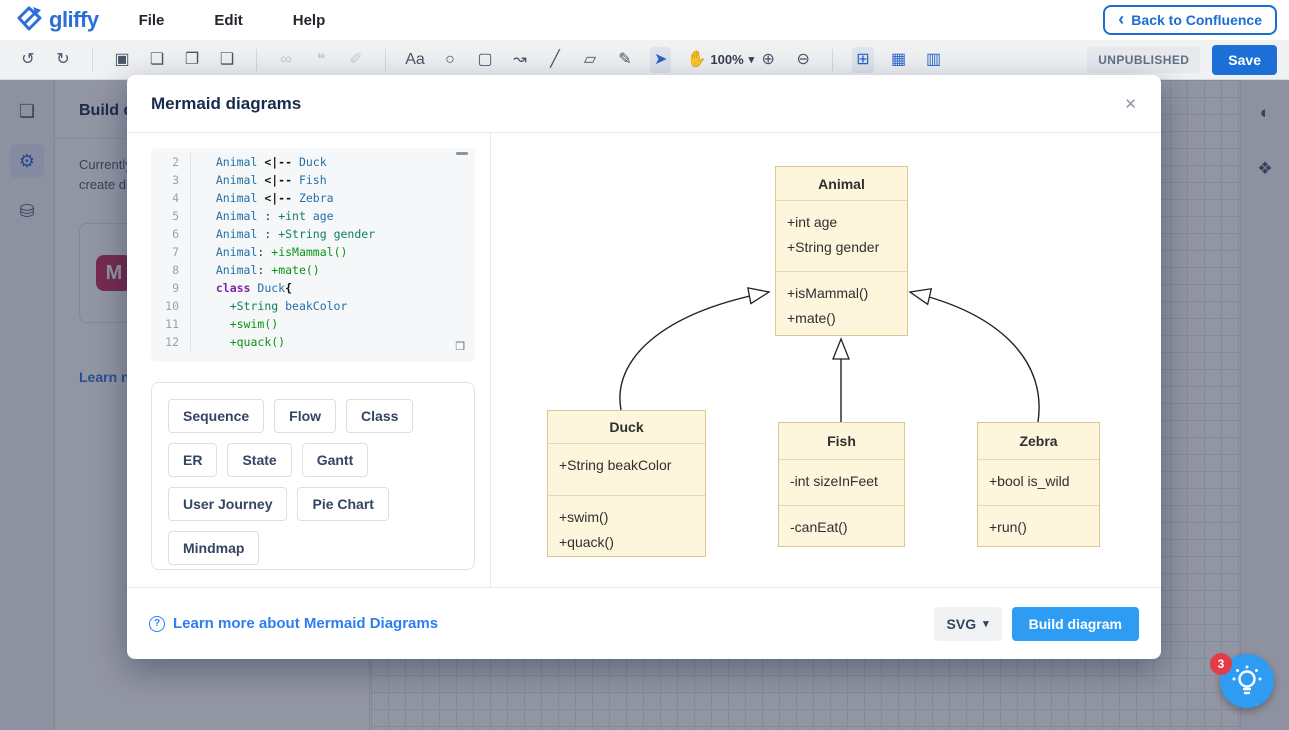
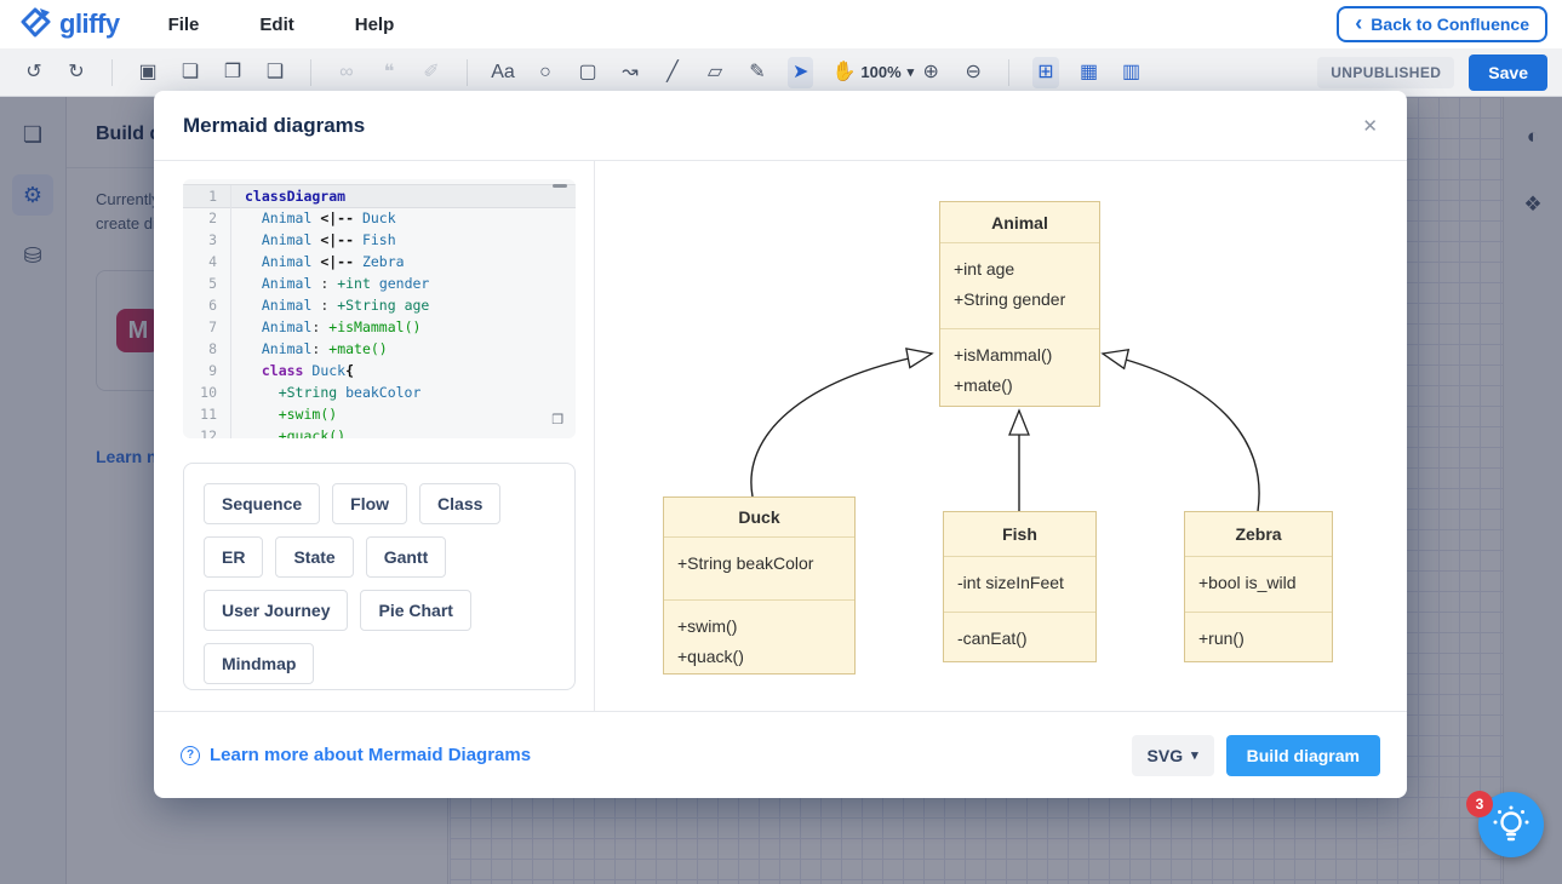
  gliffy
  File
  Edit
  Help
  ‹
  Back to Confluence
  ↺
  ↻
  ▣
  ❏
  ❐
  ❑
  ∞
  ❝
  ✐
  Aa
  ○
  ▢
  ↝
  ╱
  ▱
  ✎
  ➤
  ✋
  100%
  ▾
  ⊕
  ⊖
  ⊞
  ▦
  ▥
  UNPUBLISHED
  Save
  ❏
  ⚙
  ⛁
  Build
  Currentl
  create d
  M
  Learn n
  ◐
  ❖
  Mermaid diagrams
  ✕
+ 1
+ classDiagram
  2
  Animal <|-- Duck
  3
  Animal <|-- Fish
  4
  Animal <|-- Zebra
  5
- Animal : +int age
+ Animal : +int gender
  6
- Animal : +String gender
+ Animal : +String age
  7
  Animal: +isMammal()
  8
  Animal: +mate()
  9
  class Duck{
  10
  +String beakColor
  11
  +swim()
  12
  +quack()
  ❐
  Sequence
  Flow
  Class
  ER
  State
  Gantt
  User Journey
  Pie Chart
  Mindmap
  Animal
  +int age
  +String gender
  +isMammal()
  +mate()
  Duck
  +String beakColor
  +swim()
  +quack()
  Fish
  -int sizeInFeet
  -canEat()
  Zebra
  +bool is_wild
  +run()
  ?
  Learn more about Mermaid Diagrams
  SVG
  ▾
  Build diagram
  3
